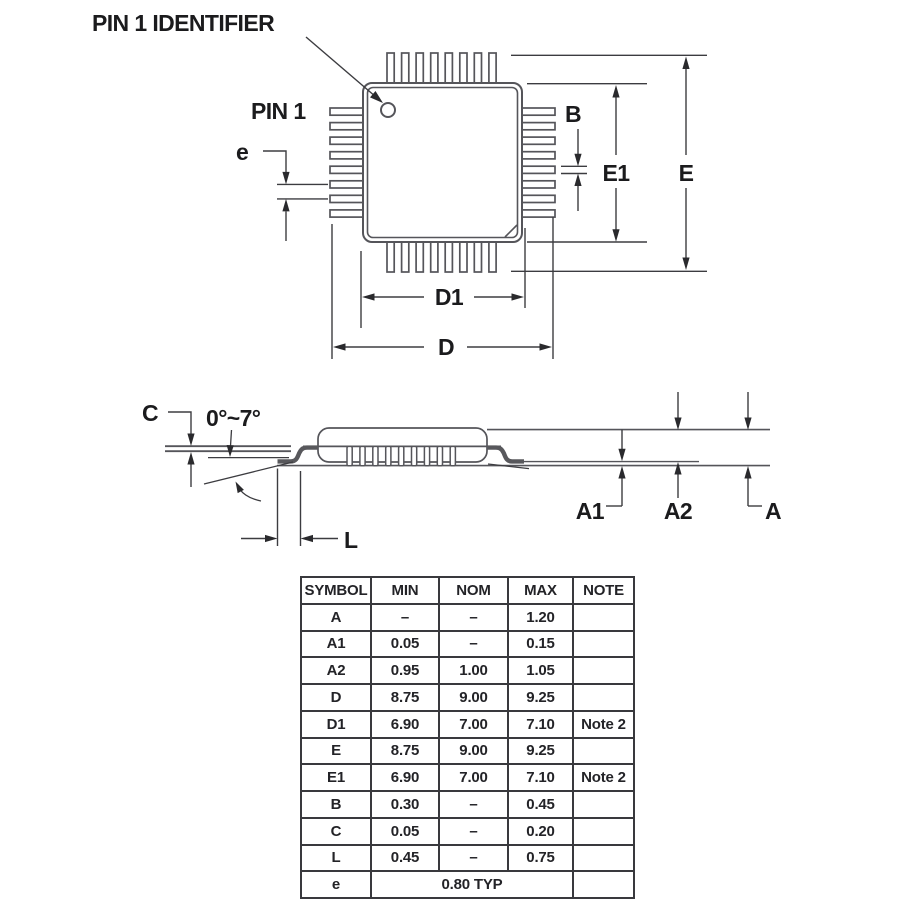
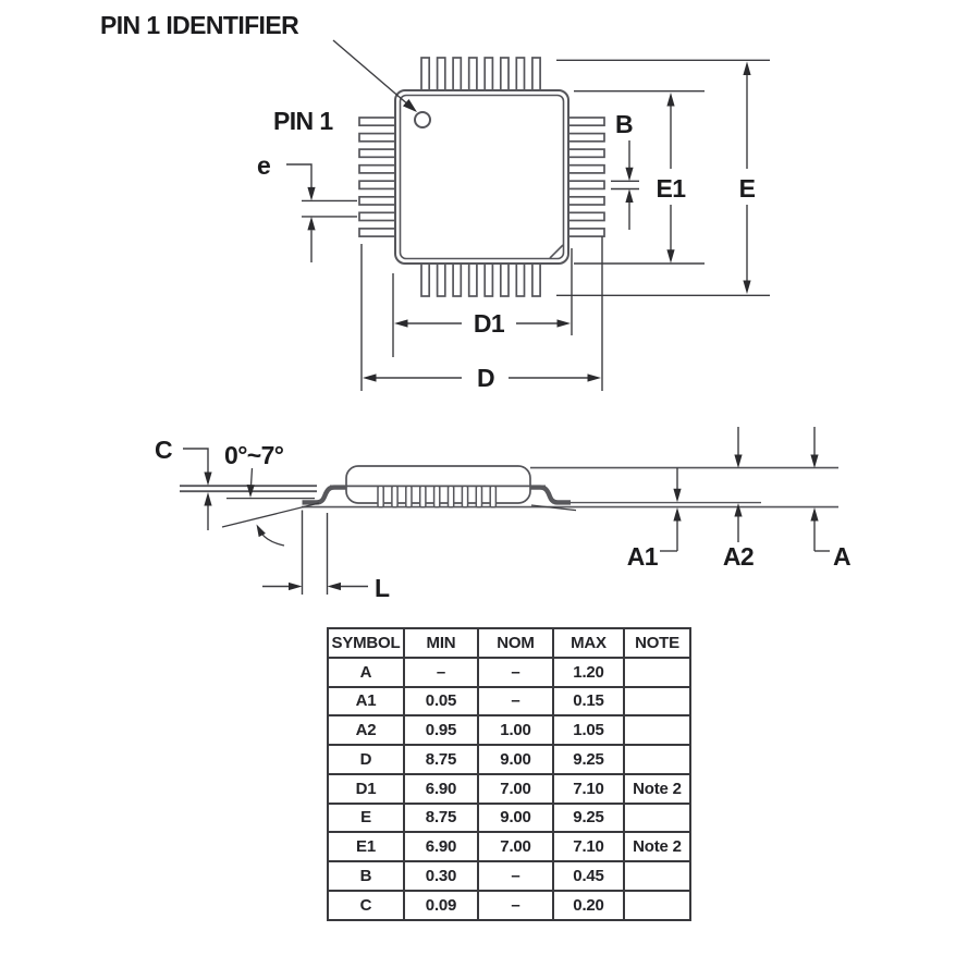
  PIN 1 IDENTIFIER
  PIN 1
  e
  B
  E1
  E
  D1
  D
  C
  0°~7°
  L
  A1
  A2
  A
  SYMBOL	MIN	NOM	MAX	NOTE
  A	–	–	1.20
  A1	0.05	–	0.15
  A2	0.95	1.00	1.05
  D	8.75	9.00	9.25
  D1	6.90	7.00	7.10	Note 2
  E	8.75	9.00	9.25
  E1	6.90	7.00	7.10	Note 2
  B	0.30	–	0.45
- C	0.05	–	0.20
+ C	0.09	–	0.20
- L	0.45	–	0.75
- e	0.80 TYP
